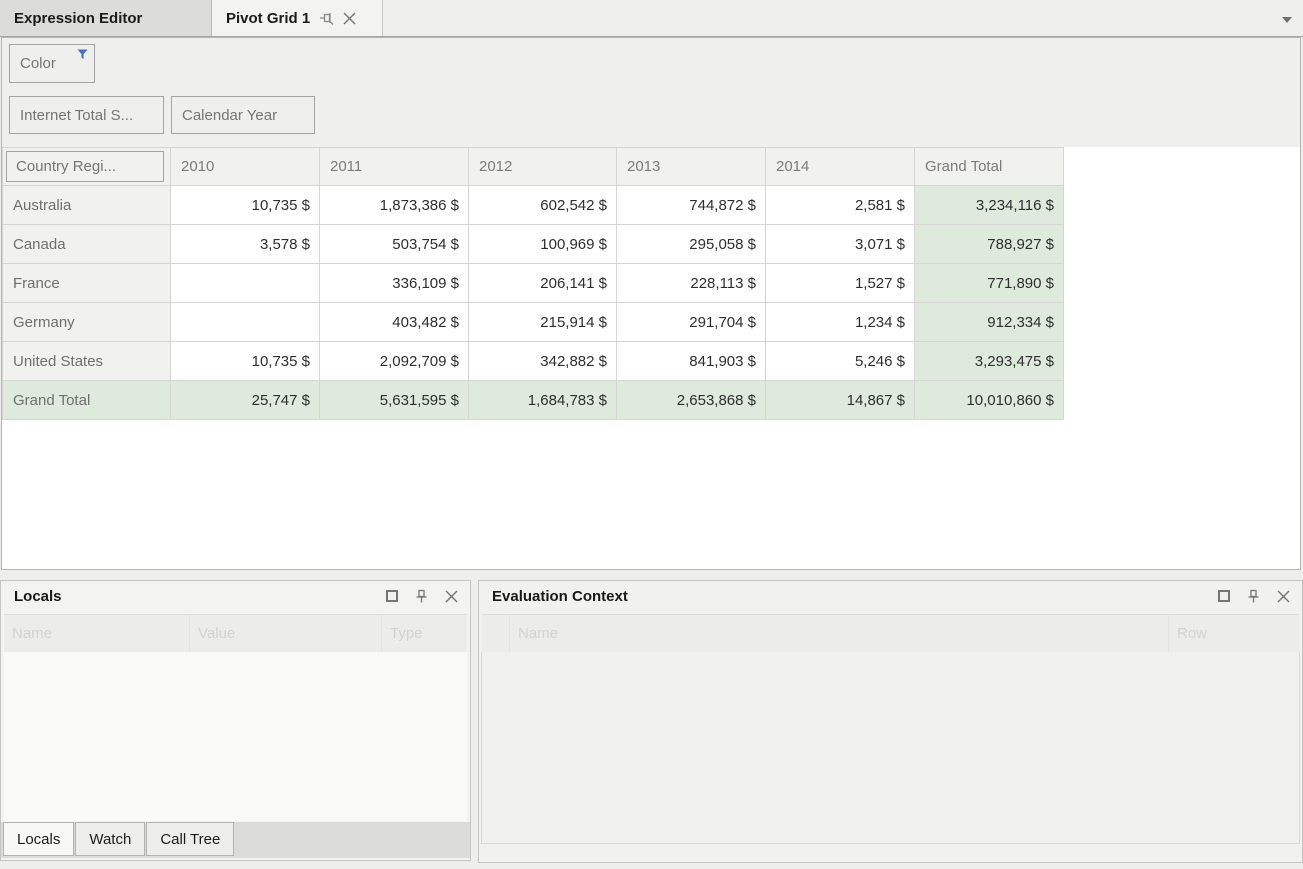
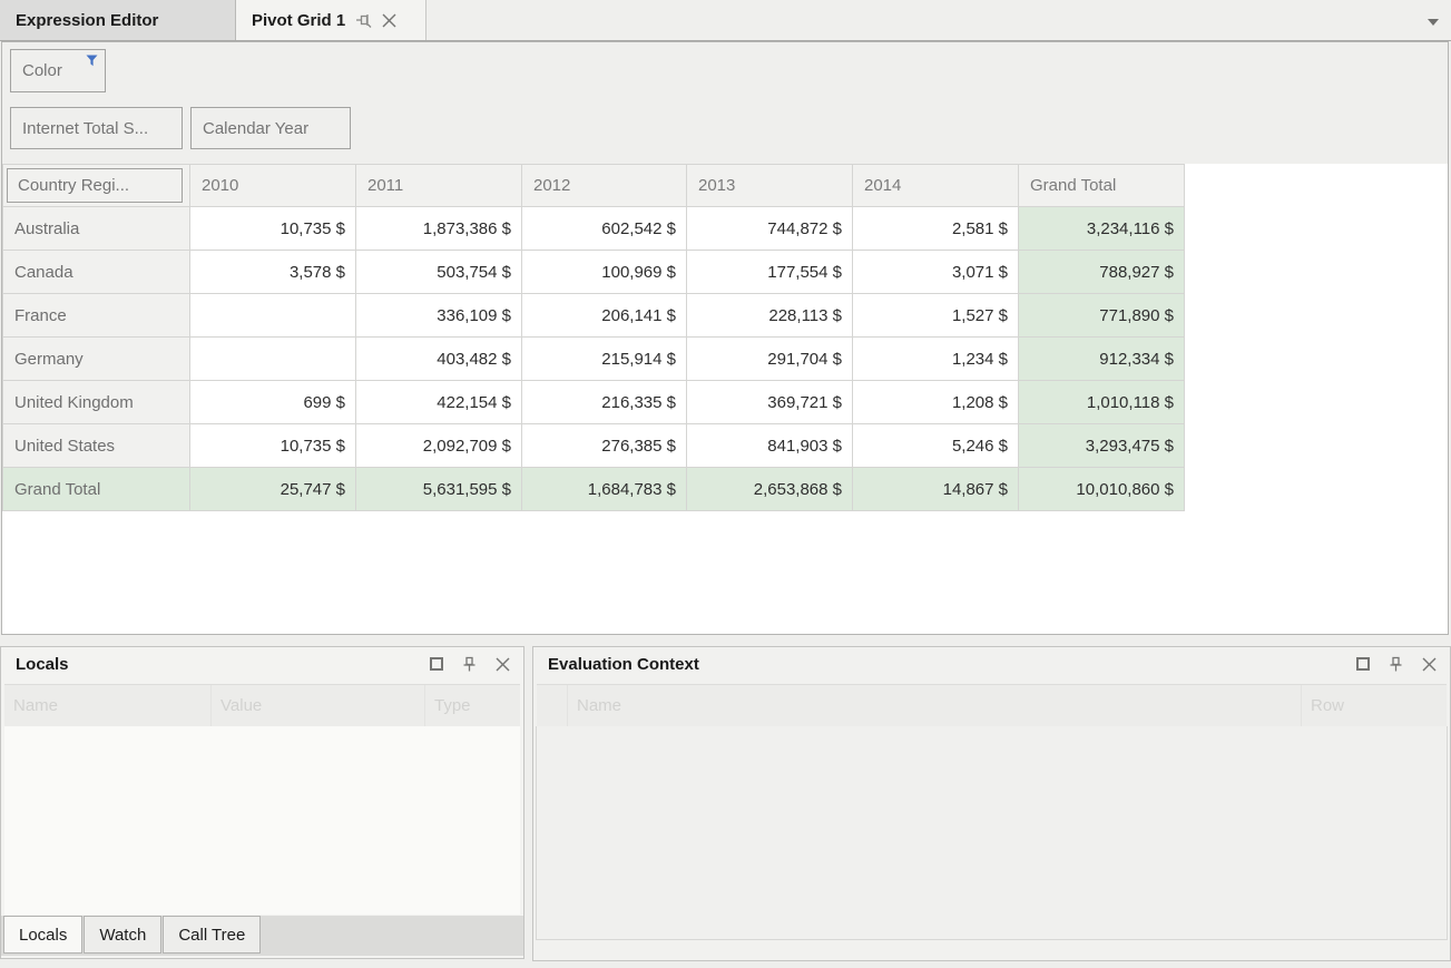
  Expression Editor
  Pivot Grid 1
  Color
  Internet Total S...
  Calendar Year
  Country Regi...	2010	2011	2012	2013	2014	Grand Total
  Australia	10,735 $	1,873,386 $	602,542 $	744,872 $	2,581 $	3,234,116 $
- Canada	3,578 $	503,754 $	100,969 $	295,058 $	3,071 $	788,927 $
+ Canada	3,578 $	503,754 $	100,969 $	177,554 $	3,071 $	788,927 $
  France		336,109 $	206,141 $	228,113 $	1,527 $	771,890 $
  Germany		403,482 $	215,914 $	291,704 $	1,234 $	912,334 $
+ United Kingdom	699 $	422,154 $	216,335 $	369,721 $	1,208 $	1,010,118 $
- United States	10,735 $	2,092,709 $	342,882 $	841,903 $	5,246 $	3,293,475 $
+ United States	10,735 $	2,092,709 $	276,385 $	841,903 $	5,246 $	3,293,475 $
  Grand Total	25,747 $	5,631,595 $	1,684,783 $	2,653,868 $	14,867 $	10,010,860 $
  Locals
  Name
  Value
  Type
  Locals
  Watch
  Call Tree
  Evaluation Context
  Name
  Row
